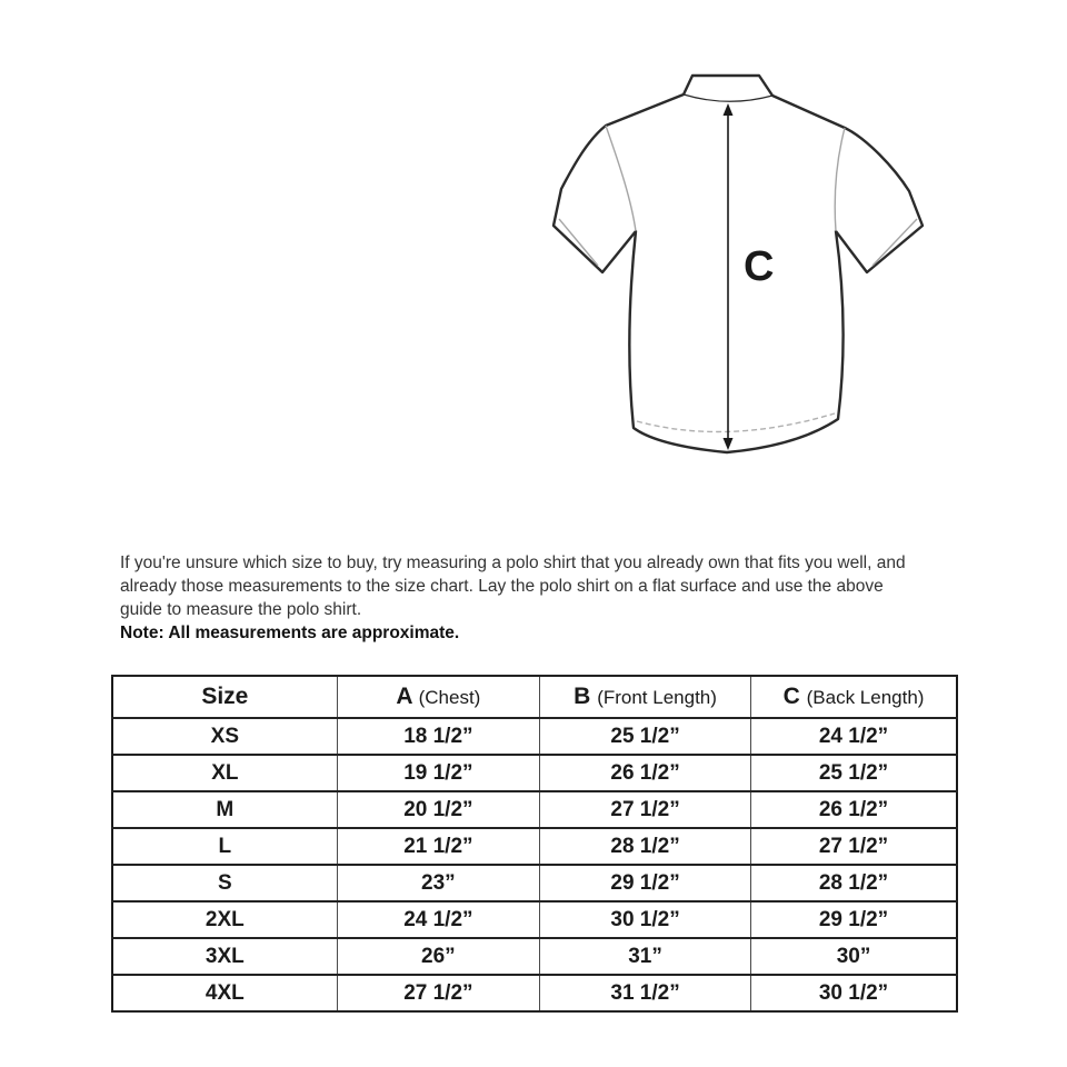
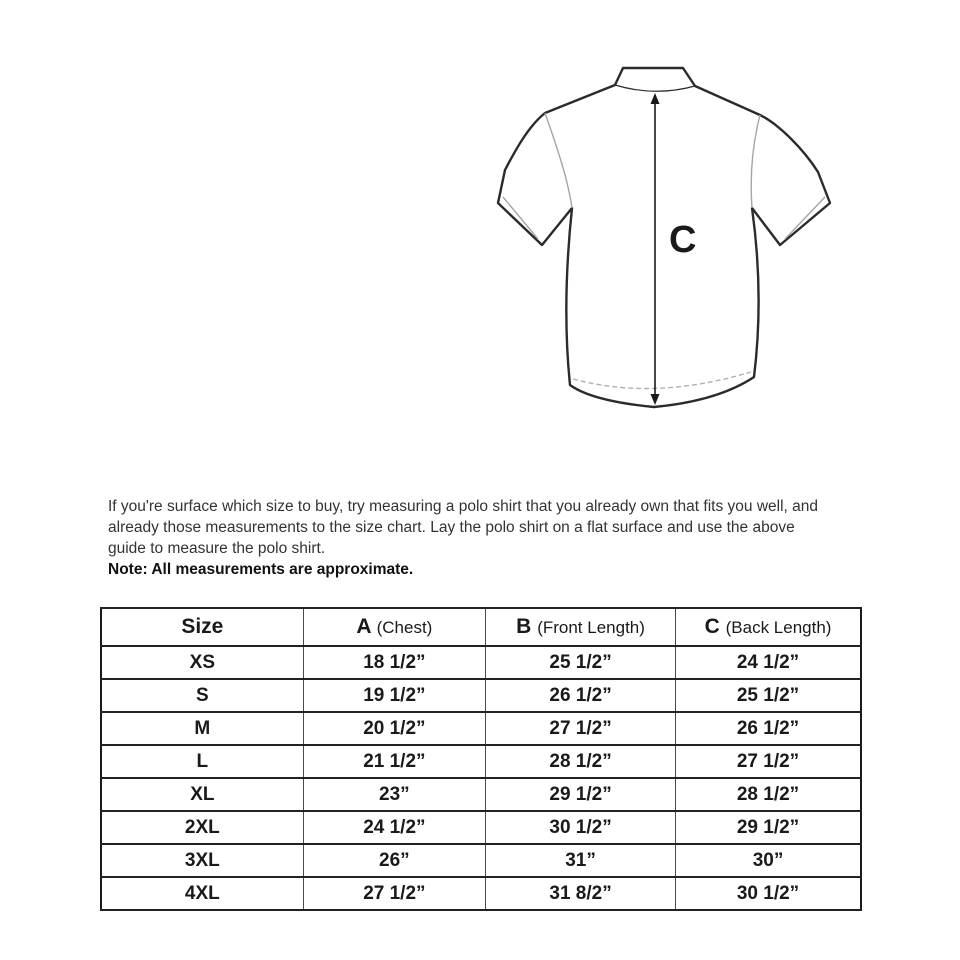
  C
- If you're unsure which size to buy, try measuring a polo shirt that you already own that fits you well, and
+ If you're surface which size to buy, try measuring a polo shirt that you already own that fits you well, and
  already those measurements to the size chart. Lay the polo shirt on a flat surface and use the above
  guide to measure the polo shirt.
  Note: All measurements are approximate.
  Size	A (Chest)	B (Front Length)	C (Back Length)
  XS	18 1/2”	25 1/2”	24 1/2”
- XL	19 1/2”	26 1/2”	25 1/2”
+ S	19 1/2”	26 1/2”	25 1/2”
  M	20 1/2”	27 1/2”	26 1/2”
  L	21 1/2”	28 1/2”	27 1/2”
- S	23”	29 1/2”	28 1/2”
+ XL	23”	29 1/2”	28 1/2”
  2XL	24 1/2”	30 1/2”	29 1/2”
  3XL	26”	31”	30”
- 4XL	27 1/2”	31 1/2”	30 1/2”
+ 4XL	27 1/2”	31 8/2”	30 1/2”
